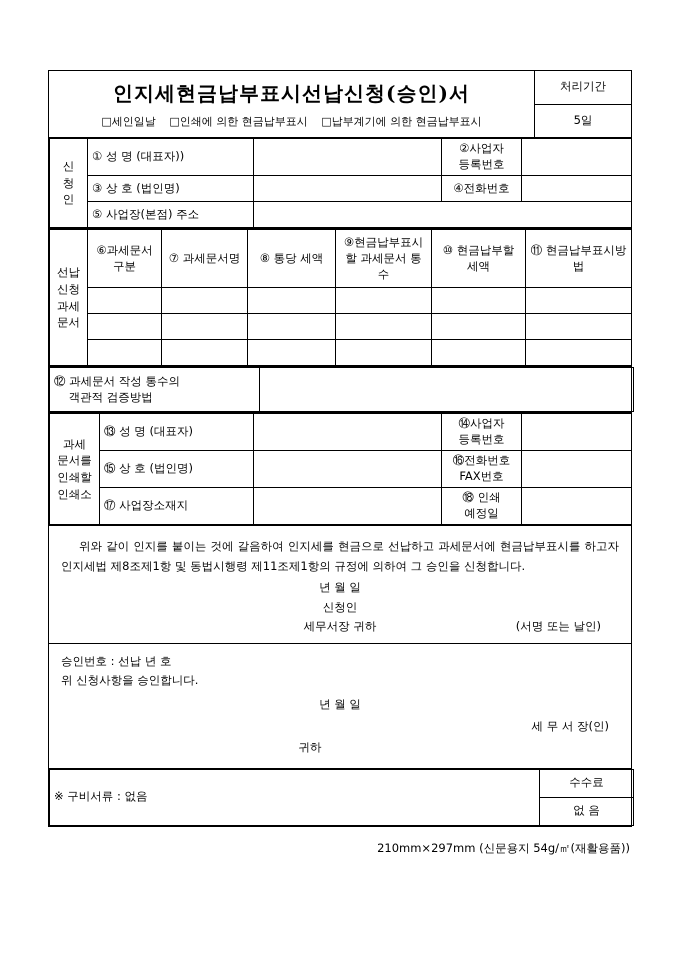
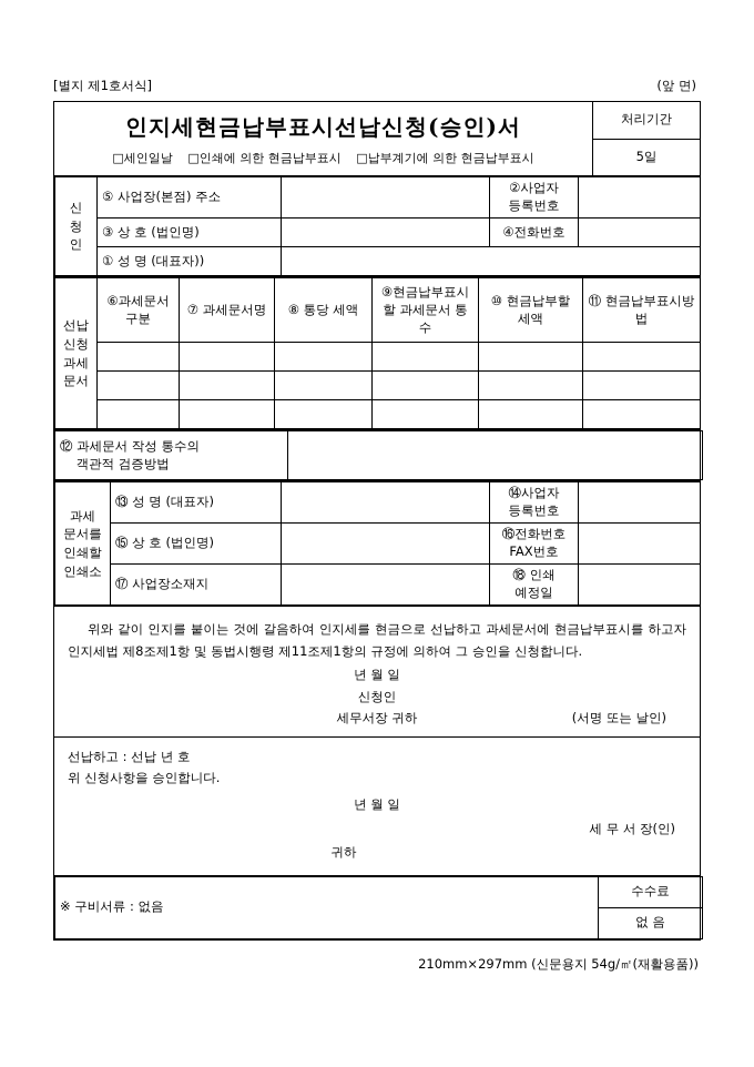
+ [별지 제1호서식]
+ (앞 면)
  인지세현금납부표시선납신청(승인)서 □세인일날 □인쇄에 의한 현금납부표시 □납부계기에 의한 현금납부표시 처리기간 5일
- 신청인	① 성 명 (대표자))		②사업자등록번호
+ 신청인	⑤ 사업장(본점) 주소		②사업자등록번호
  ③ 상 호 (법인명)		④전화번호
- ⑤ 사업장(본점) 주소
+ ① 성 명 (대표자))
  선납신청과세문서	⑥과세문서 구분	⑦ 과세문서명	⑧ 통당 세액	⑨현금납부표시할 과세문서 통수	⑩ 현금납부할 세액	⑪ 현금납부표시방법
  ⑫ 과세문서 작성 통수의 객관적 검증방법
  과세문서를인쇄할인쇄소	⑬ 성 명 (대표자)		⑭사업자등록번호
  ⑮ 상 호 (법인명)		⑯전화번호FAX번호
  ⑰ 사업장소재지		⑱ 인쇄예정일
  위와 같이 인지를 붙이는 것에 갈음하여 인지세를 현금으로 선납하고 과세문서에 현금납부표시를 하고자 인지세법 제8조제1항 및 동법시행령 제11조제1항의 규정에 의하여 그 승인을 신청합니다. 년 월 일 신청인 세무서장 귀하 (서명 또는 날인)
- 승인번호 : 선납 년 호 위 신청사항을 승인합니다. 년 월 일 세 무 서 장(인) 귀하
+ 선납하고 : 선납 년 호 위 신청사항을 승인합니다. 년 월 일 세 무 서 장(인) 귀하
  ※ 구비서류 : 없음	수수료
  없 음
  210mm×297mm (신문용지 54g/㎡(재활용품))
